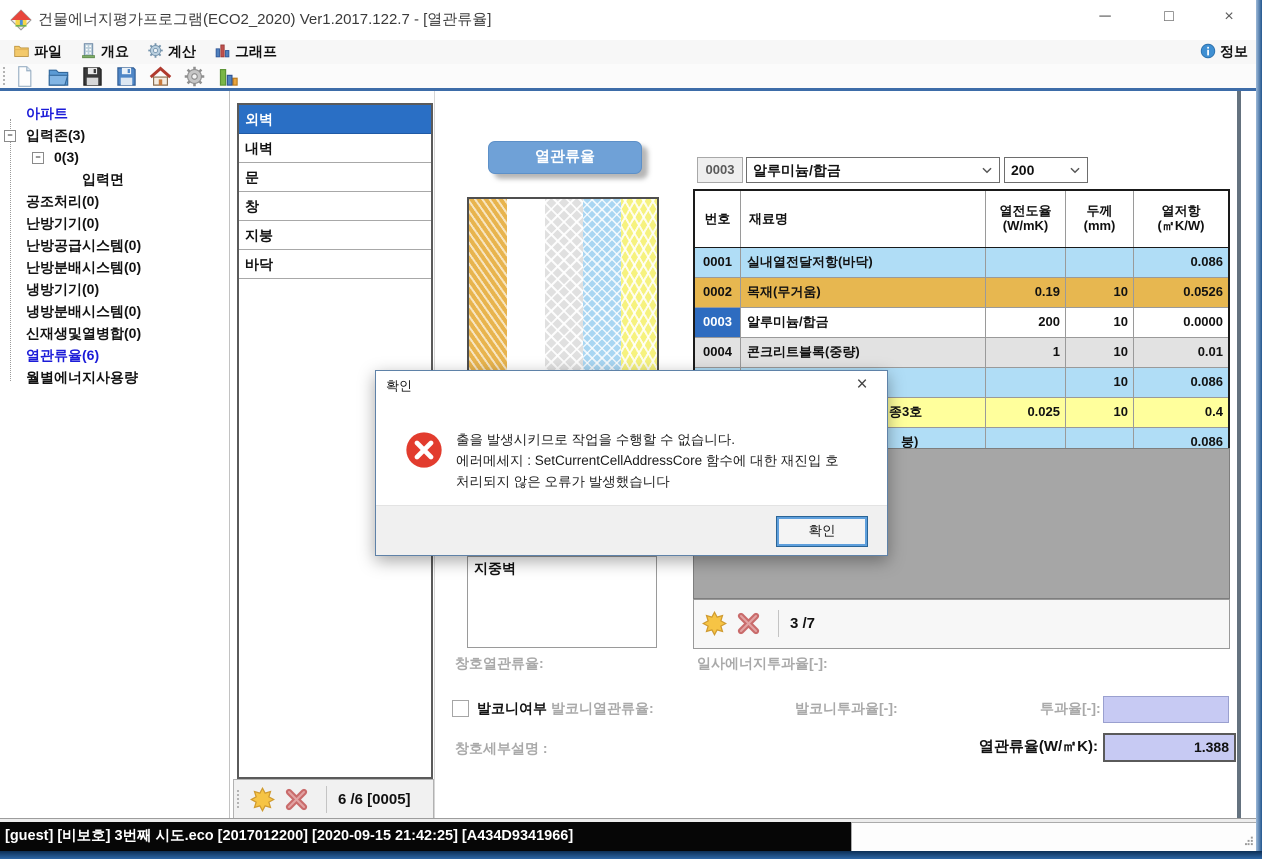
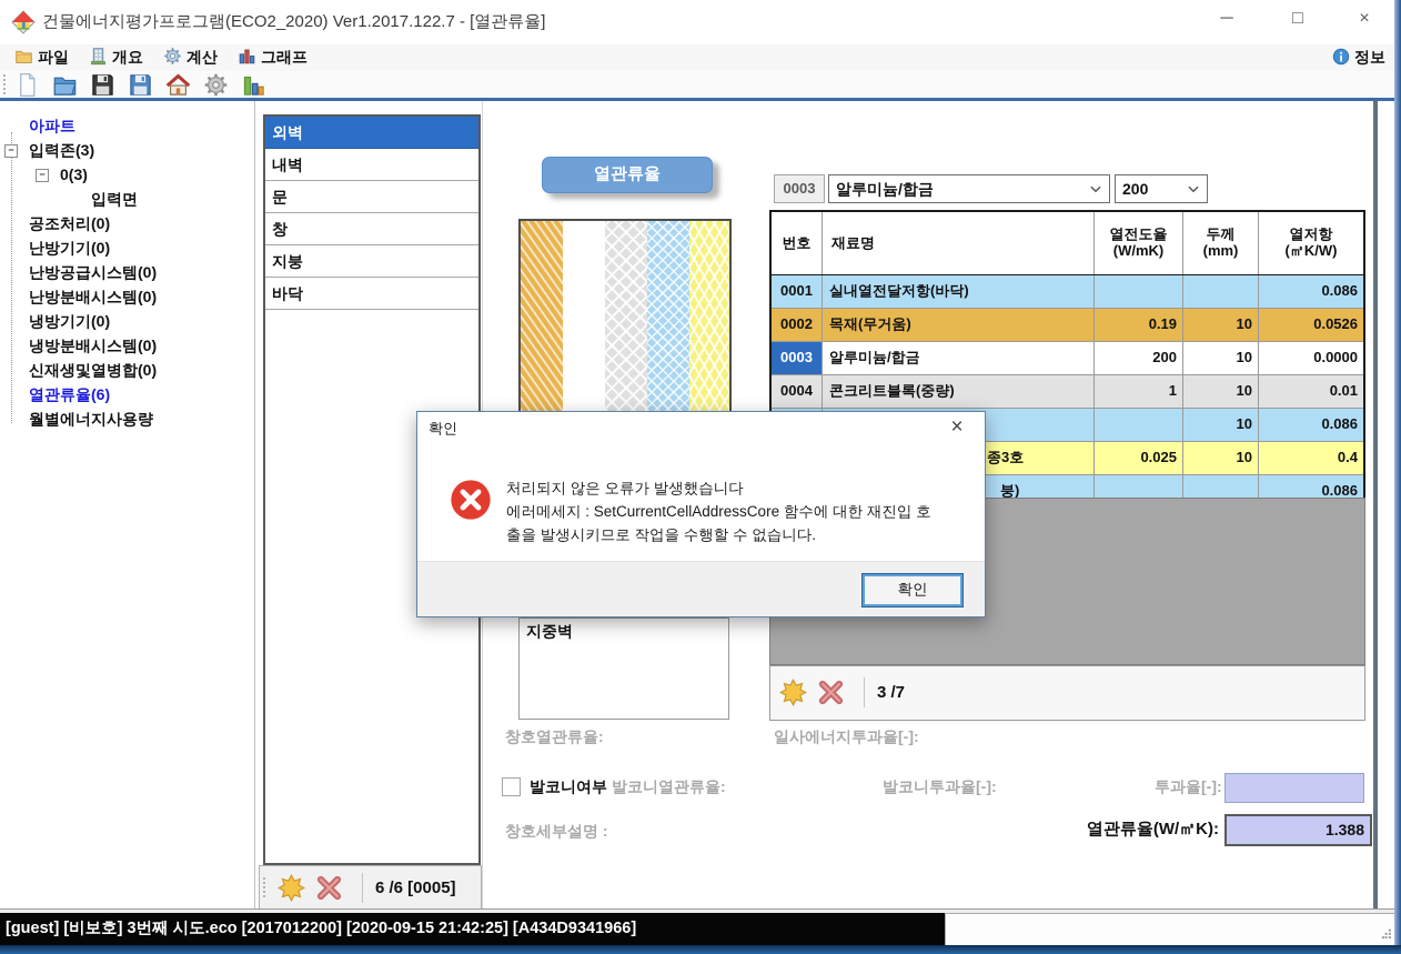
  건물에너지평가프로그램(ECO2_2020) Ver1.2017.122.7 - [열관류율]
  ─
  □
  ×
  파일
  개요
  계산
  그래프
  정보
  아파트
  −
  입력존(3)
  −
  0(3)
  입력면
  공조처리(0)
  난방기기(0)
  난방공급시스템(0)
  난방분배시스템(0)
  냉방기기(0)
  냉방분배시스템(0)
  신재생및열병합(0)
  열관류율(6)
  월별에너지사용량
  외벽
  내벽
  문
  창
  지붕
  바닥
  6 /6 [0005]
  열관류율
  0003
  알루미늄/합금
  200
  지중벽
  번호
  재료명
  열전도율
  (W/mK)
  두께
  (mm)
  열저항
  (㎡K/W)
  0001
  실내열전달저항(바닥)
  0.086
  0002
  목재(무거움)
  0.19
  10
  0.0526
  0003
  알루미늄/합금
  200
  10
  0.0000
  0004
  콘크리트블록(중량)
  1
  10
  0.01
  10
  0.086
  종3호
  0.025
  10
  0.4
  붕)
  0.086
  3 /7
  창호열관류율:
  일사에너지투과율[-]:
  발코니여부
  발코니열관류율:
  발코니투과율[-]:
  투과율[-]:
  창호세부설명 :
  열관류율(W/㎡K):
  1.388
  확인
  ×
- 출을 발생시키므로 작업을 수행할 수 없습니다.
+ 처리되지 않은 오류가 발생했습니다
  에러메세지 : SetCurrentCellAddressCore 함수에 대한 재진입 호
- 처리되지 않은 오류가 발생했습니다
+ 출을 발생시키므로 작업을 수행할 수 없습니다.
  확인
  [guest] [비보호] 3번째 시도.eco [2017012200] [2020-09-15 21:42:25] [A434D9341966]
